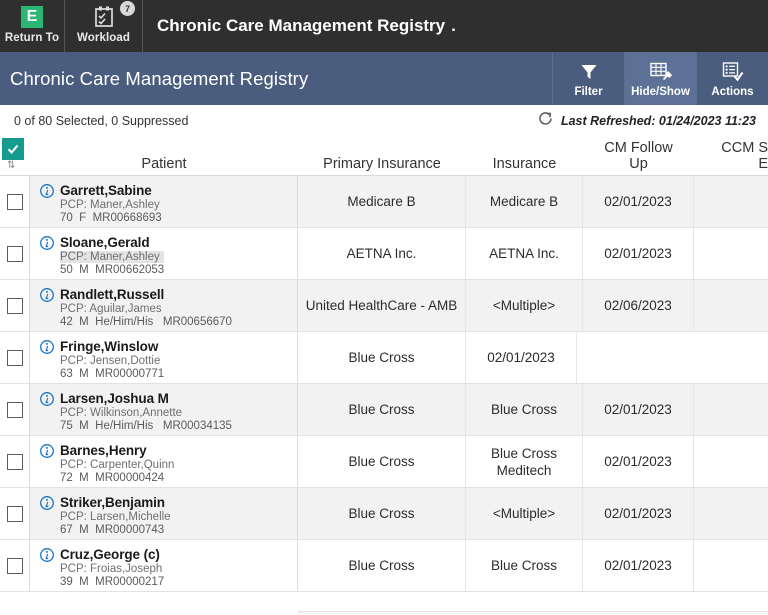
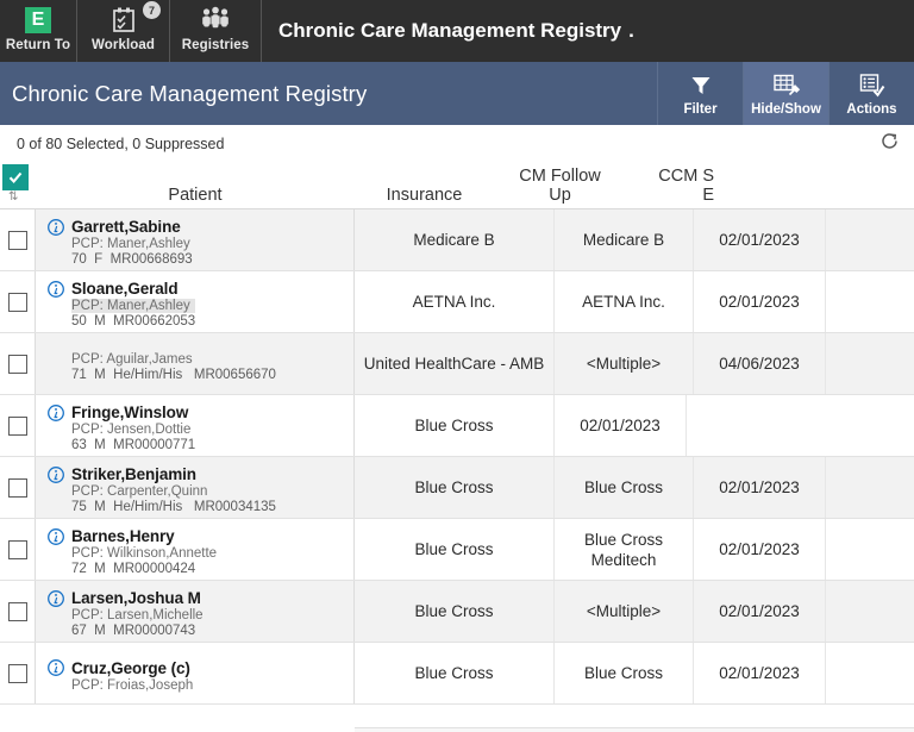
  E
  Return To
  7
  Workload
+ Registries
  Chronic Care Management Registry
  .
  Chronic Care Management Registry
  Filter
  Hide/Show
  Actions
  0 of 80 Selected, 0 Suppressed
- Last Refreshed: 01/24/2023 11:23
  ⇅
  Patient
- Primary Insurance
  Insurance
  CM Follow
  Up
  CCM S
  E
  Garrett,Sabine
  PCP: Maner,Ashley
  70 F MR00668693
  Medicare B
  Medicare B
  02/01/2023
  Sloane,Gerald
  PCP: Maner,Ashley
  50 M MR00662053
  AETNA Inc.
  AETNA Inc.
  02/01/2023
- Randlett,Russell
  PCP: Aguilar,James
- 42 M He/Him/His MR00656670
+ 71 M He/Him/His MR00656670
  United HealthCare - AMB
  <Multiple>
- 02/06/2023
+ 04/06/2023
  Fringe,Winslow
  PCP: Jensen,Dottie
  63 M MR00000771
  Blue Cross
  02/01/2023
- Larsen,Joshua M
+ Striker,Benjamin
- PCP: Wilkinson,Annette
+ PCP: Carpenter,Quinn
  75 M He/Him/His MR00034135
  Blue Cross
  Blue Cross
  02/01/2023
  Barnes,Henry
- PCP: Carpenter,Quinn
+ PCP: Wilkinson,Annette
  72 M MR00000424
  Blue Cross
  Blue Cross Meditech
  02/01/2023
- Striker,Benjamin
+ Larsen,Joshua M
  PCP: Larsen,Michelle
  67 M MR00000743
  Blue Cross
  <Multiple>
  02/01/2023
  Cruz,George (c)
  PCP: Froias,Joseph
- 39 M MR00000217
  Blue Cross
  Blue Cross
  02/01/2023
